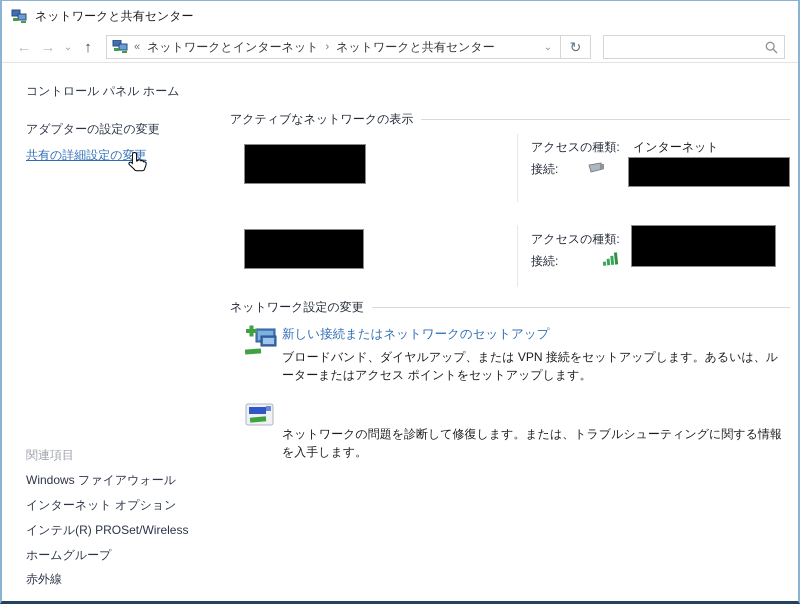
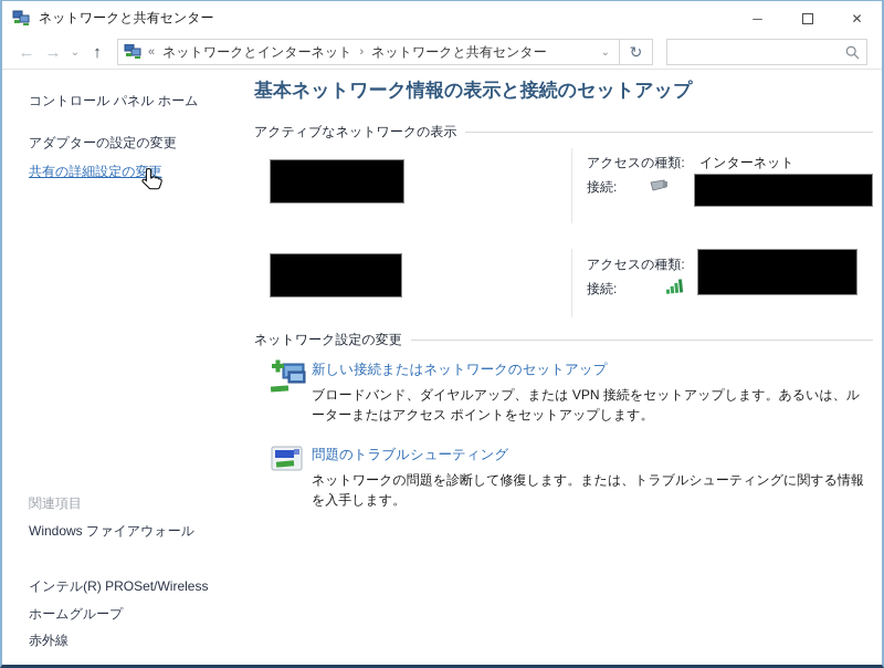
  ネットワークと共有センター
+ ─
+ ✕
  ←
  →
  ⌄
  ↑
  «
  ネットワークとインターネット
  ›
  ネットワークと共有センター
  ⌄
  ↻
  コントロール パネル ホーム
  アダプターの設定の変更
  共有の詳細設定の変更
  関連項目
  Windows ファイアウォール
- インターネット オプション
  インテル(R) PROSet/Wireless
  ホームグループ
  赤外線
+ 基本ネットワーク情報の表示と接続のセットアップ
  アクティブなネットワークの表示
  アクセスの種類:
  インターネット
  接続:
  アクセスの種類:
  接続:
  ネットワーク設定の変更
  新しい接続またはネットワークのセットアップ
  ブロードバンド、ダイヤルアップ、または VPN 接続をセットアップします。あるいは、ルーターまたはアクセス ポイントをセットアップします。
+ 問題のトラブルシューティング
  ネットワークの問題を診断して修復します。または、トラブルシューティングに関する情報を入手します。
